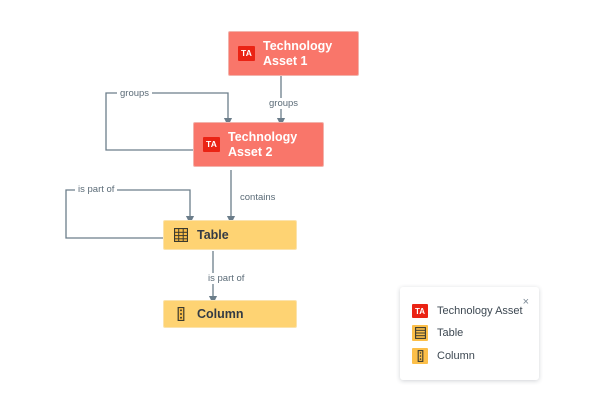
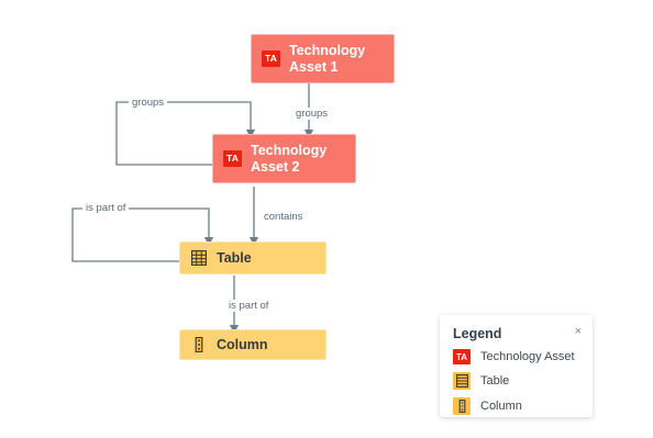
  groups
  groups
  contains
  is part of
  is part of
  TA
  Technology
  Asset 1
  TA
  Technology
  Asset 2
  Table
  Column
+ Legend
  ×
  TA
  Technology Asset
  Table
  Column
